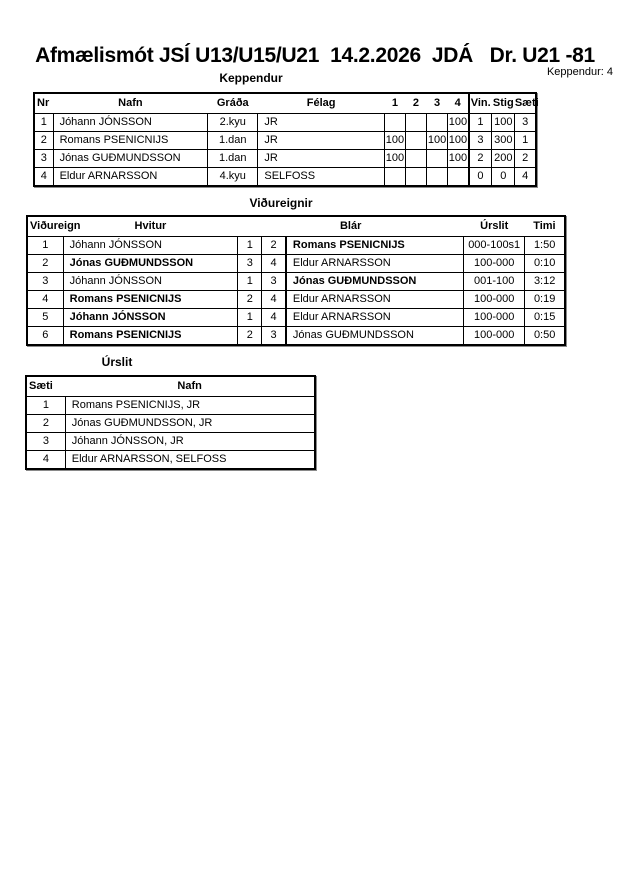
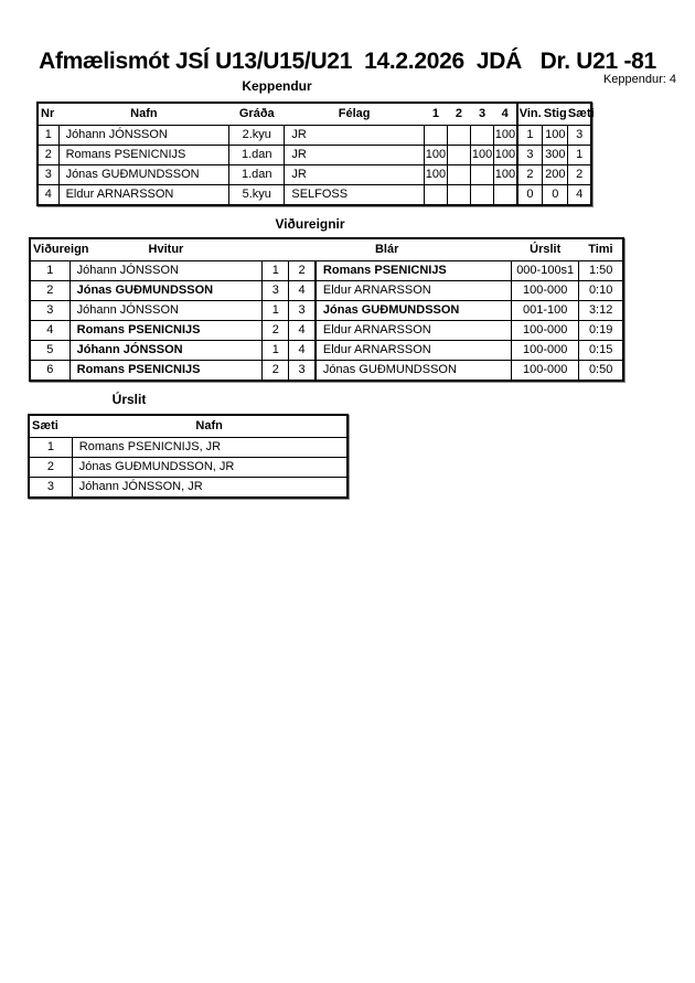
  Afmælismót JSÍ U13/U15/U21 14.2.2026 JDÁ Dr. U21 -81
  Keppendur: 4
  Keppendur
  Nr	Nafn	Gráða	Félag	1	2	3	4	Vin.	Stig	Sæti
  1	Jóhann JÓNSSON	2.kyu	JR				100	1	100	3
  2	Romans PSENICNIJS	1.dan	JR	100		100	100	3	300	1
  3	Jónas GUÐMUNDSSON	1.dan	JR	100			100	2	200	2
- 4	Eldur ARNARSSON	4.kyu	SELFOSS					0	0	4
+ 4	Eldur ARNARSSON	5.kyu	SELFOSS					0	0	4
  Viðureignir
  Viðureign	Hvitur	Blár	Úrslit	Timi
  1	Jóhann JÓNSSON	1	2	Romans PSENICNIJS	000-100s1	1:50
  2	Jónas GUÐMUNDSSON	3	4	Eldur ARNARSSON	100-000	0:10
  3	Jóhann JÓNSSON	1	3	Jónas GUÐMUNDSSON	001-100	3:12
  4	Romans PSENICNIJS	2	4	Eldur ARNARSSON	100-000	0:19
  5	Jóhann JÓNSSON	1	4	Eldur ARNARSSON	100-000	0:15
  6	Romans PSENICNIJS	2	3	Jónas GUÐMUNDSSON	100-000	0:50
  Úrslit
  Sæti	Nafn
  1	Romans PSENICNIJS, JR
  2	Jónas GUÐMUNDSSON, JR
  3	Jóhann JÓNSSON, JR
- 4	Eldur ARNARSSON, SELFOSS
